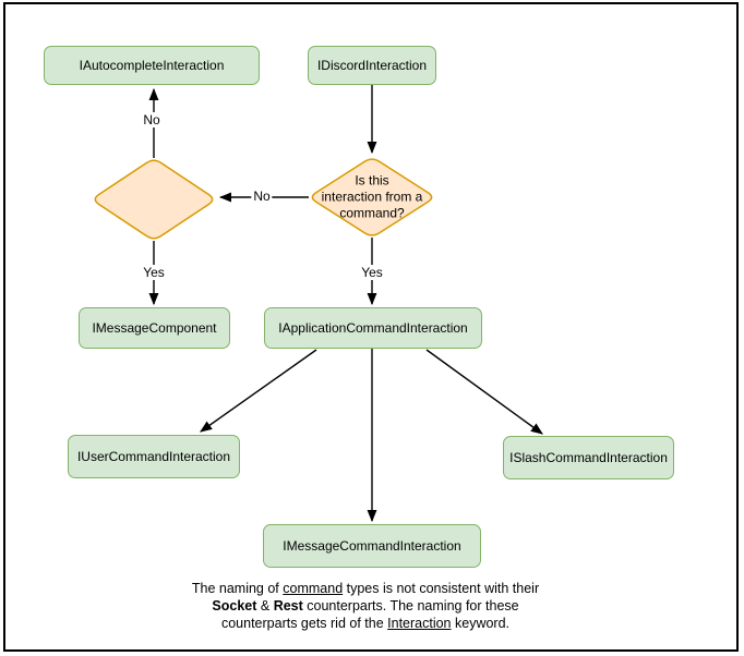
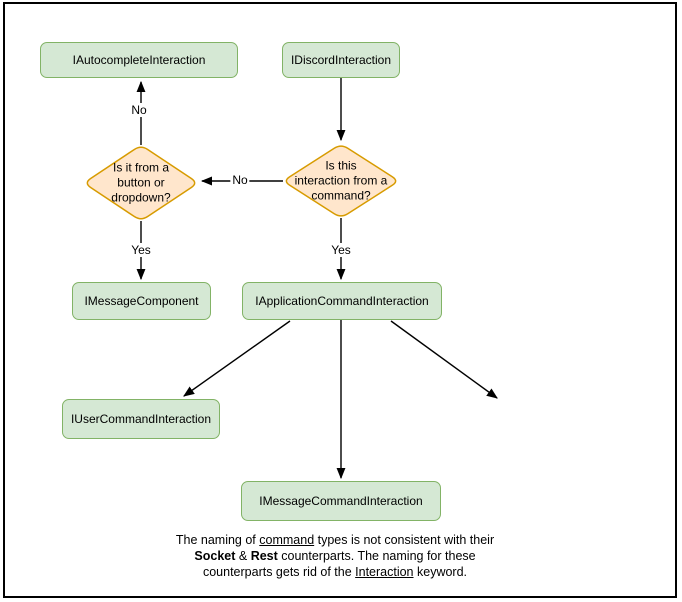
  IAutocompleteInteraction
  IDiscordInteraction
  IMessageComponent
  IApplicationCommandInteraction
  IUserCommandInteraction
- ISlashCommandInteraction
  IMessageCommandInteraction
+ Is it from a
+ button or
+ dropdown?
  Is this
  interaction from a
  command?
  No
  No
  Yes
  Yes
  The naming of command types is not consistent with their
  Socket & Rest counterparts. The naming for these
  counterparts gets rid of the Interaction keyword.
